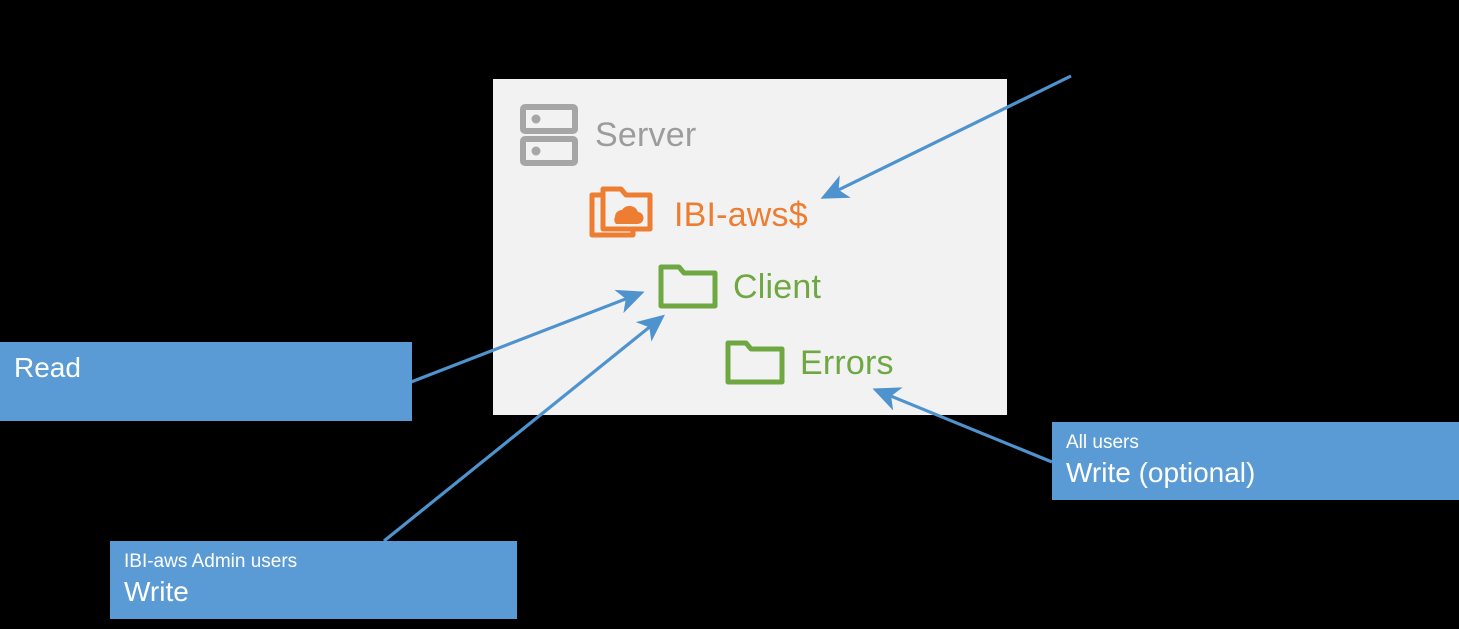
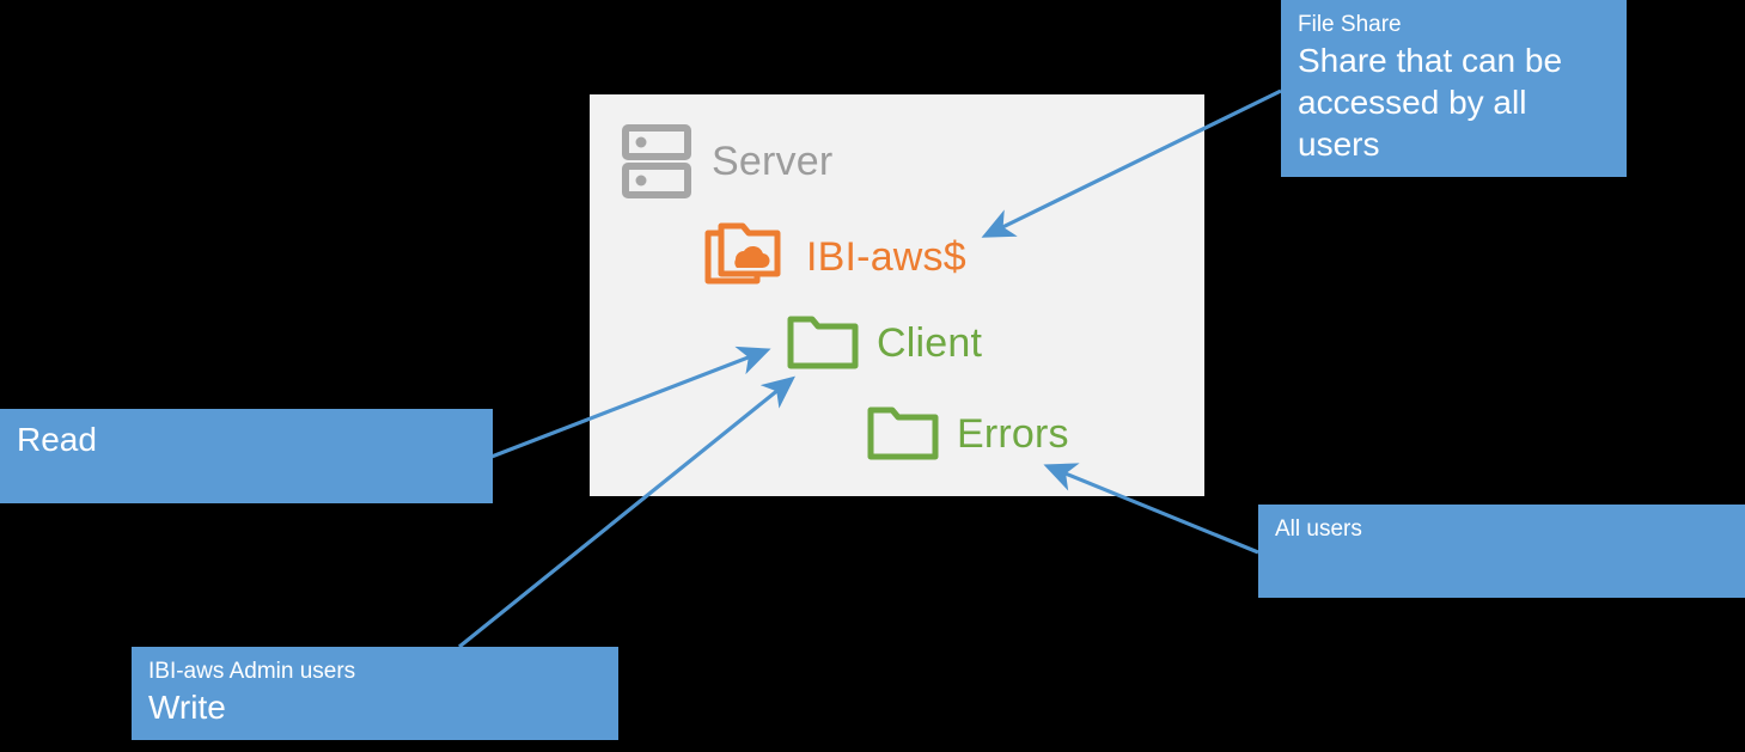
  Server
  IBI-aws$
  Client
  Errors
+ File Share
+ Share that can be accessed by all users
  Read
  IBI-aws Admin users
  Write
  All users
- Write (optional)
